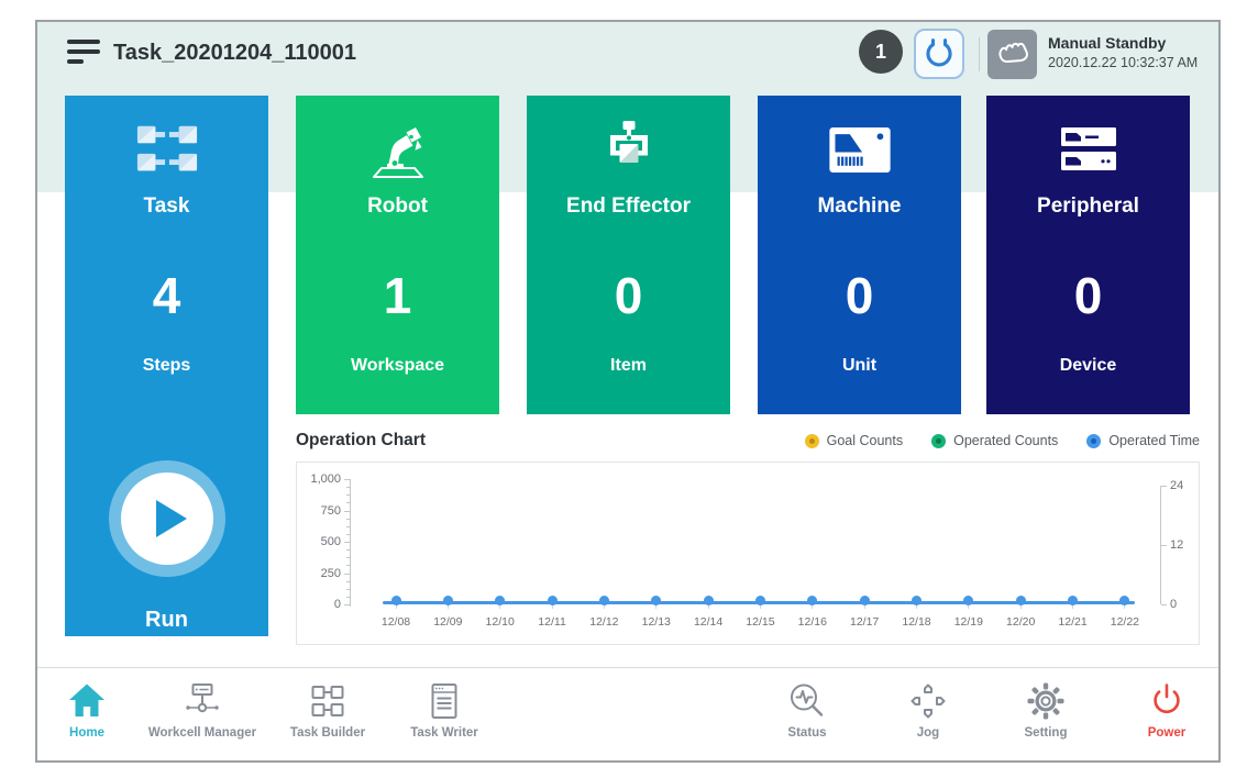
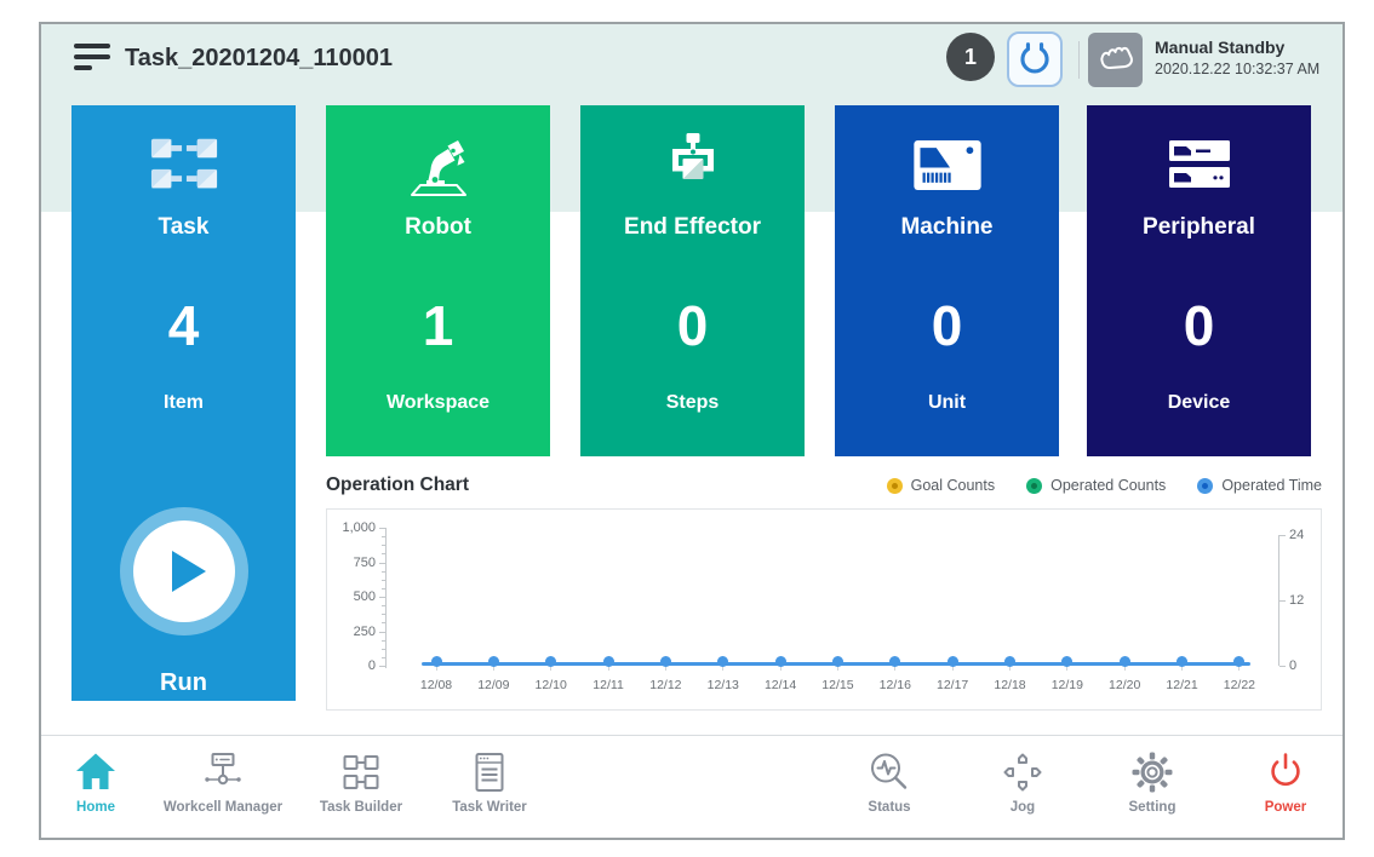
  Task_20201204_110001
  1
  Manual Standby
  2020.12.22 10:32:37 AM
  Task
  4
- Steps
+ Item
  Run
  Robot
  1
  Workspace
  End Effector
  0
- Item
+ Steps
  Machine
  0
  Unit
  Peripheral
  0
  Device
  Operation Chart
  Goal Counts
  Operated Counts
  Operated Time
  1,000
  750
  500
  250
  0
  24
  12
  0
  12/08
  12/09
  12/10
  12/11
  12/12
  12/13
  12/14
  12/15
  12/16
  12/17
  12/18
  12/19
  12/20
  12/21
  12/22
  Home
  Workcell Manager
  Task Builder
  Task Writer
  Status
  Jog
  Setting
  Power
